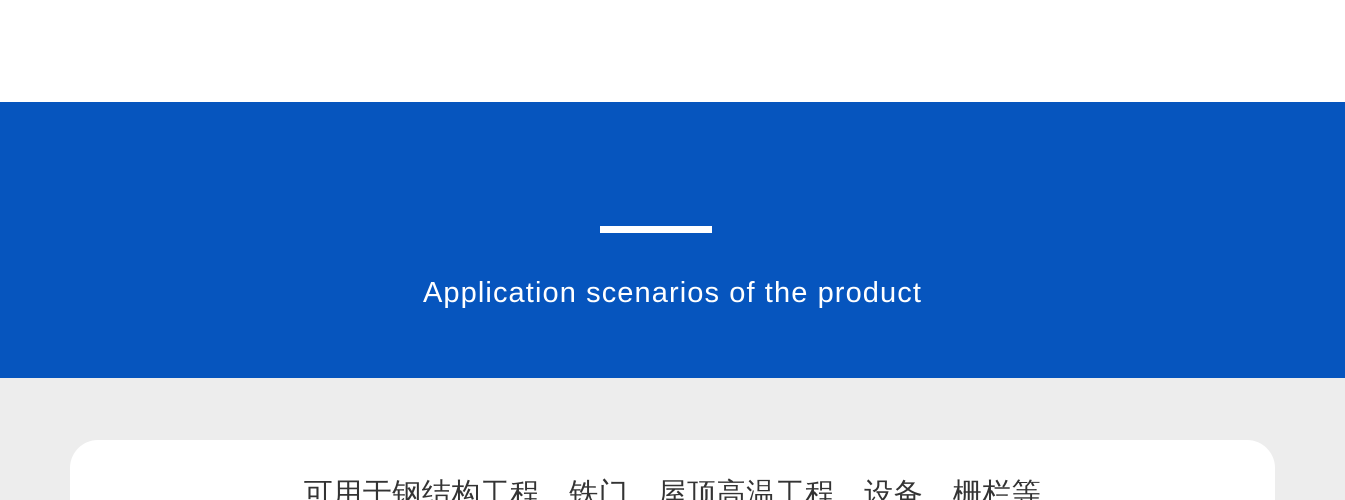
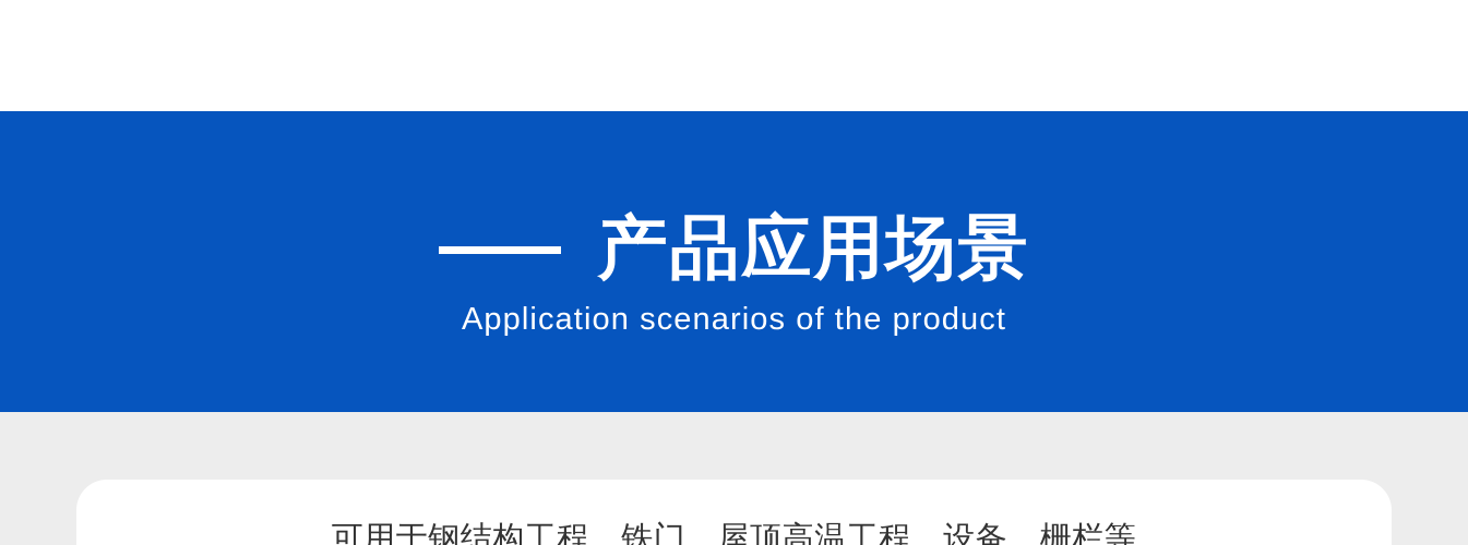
+ 产品应用场景
  Application scenarios of the product
  可用于钢结构工程、铁门、屋顶高温工程、设备、栅栏等
